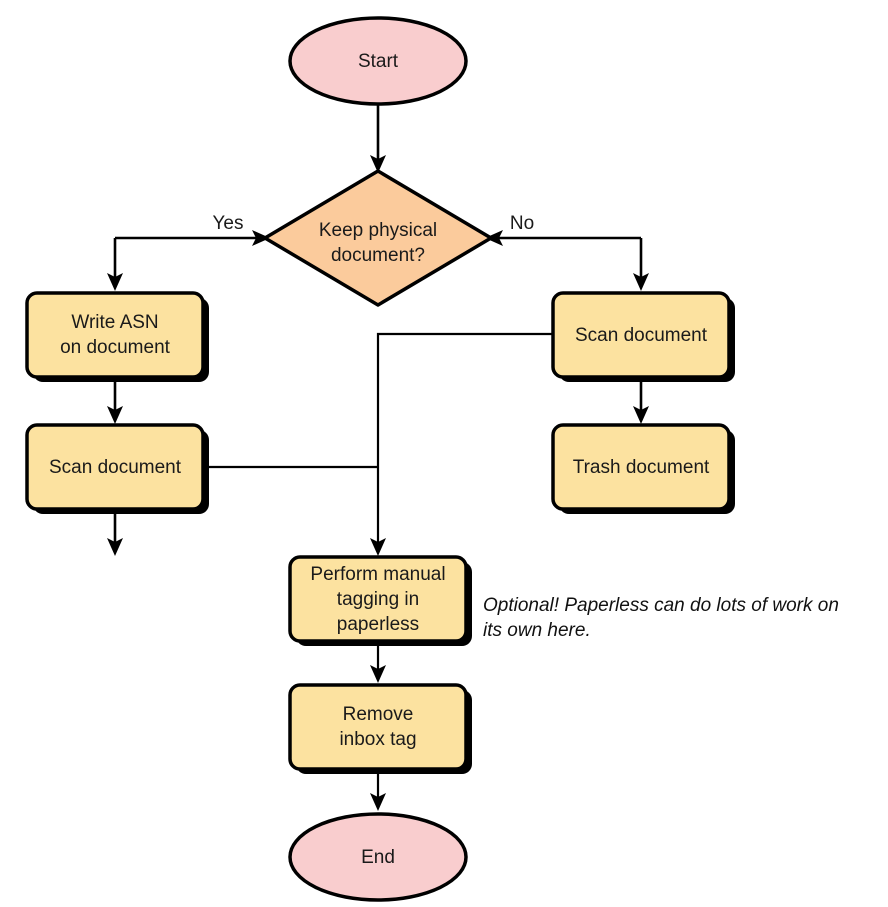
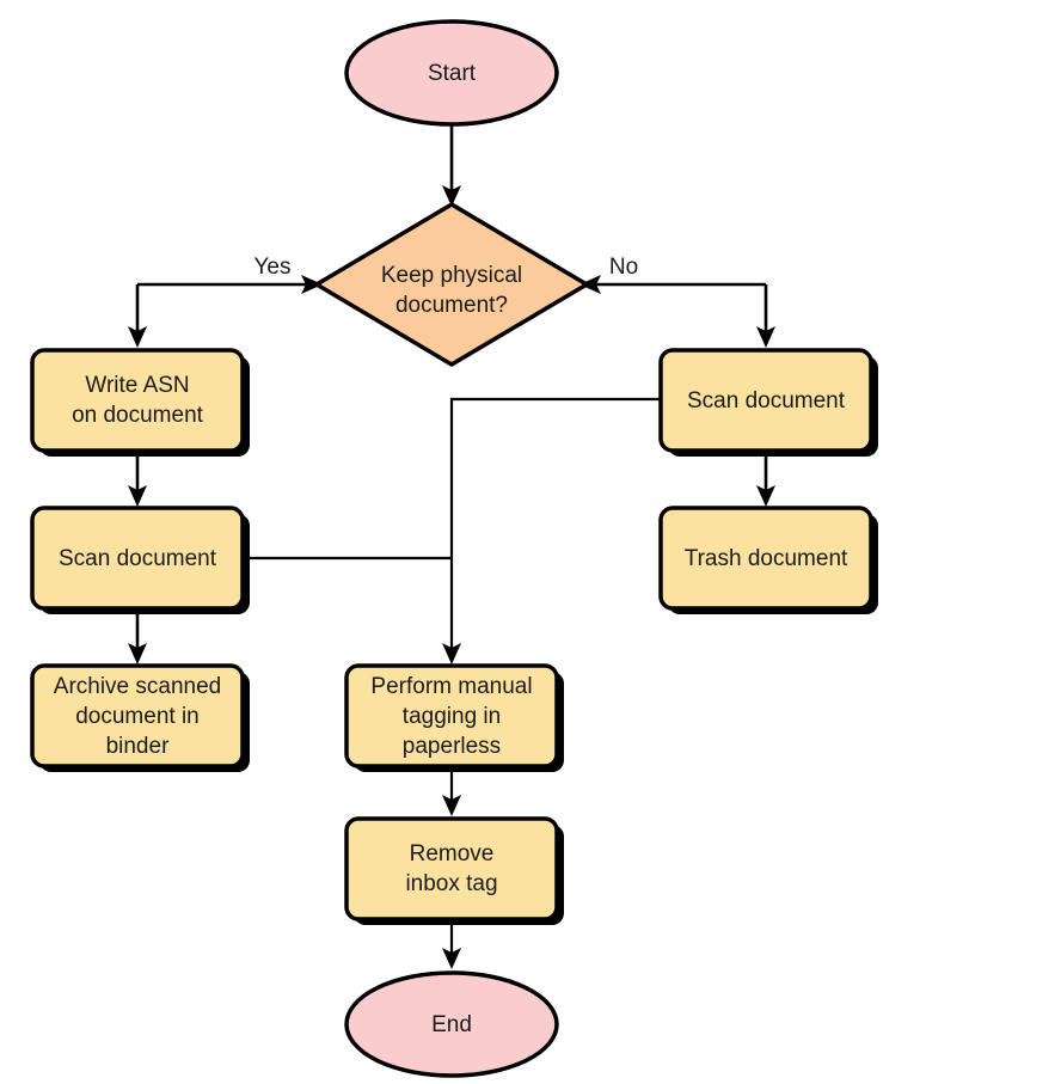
  Start
  Keep physical
  document?
  Yes
  No
  Write ASN
  on document
  Scan document
+ Archive scanned
+ document in
+ binder
  Scan document
  Trash document
  Perform manual
  tagging in
  paperless
  Remove
  inbox tag
  End
- Optional! Paperless can do lots of work on
- its own here.
